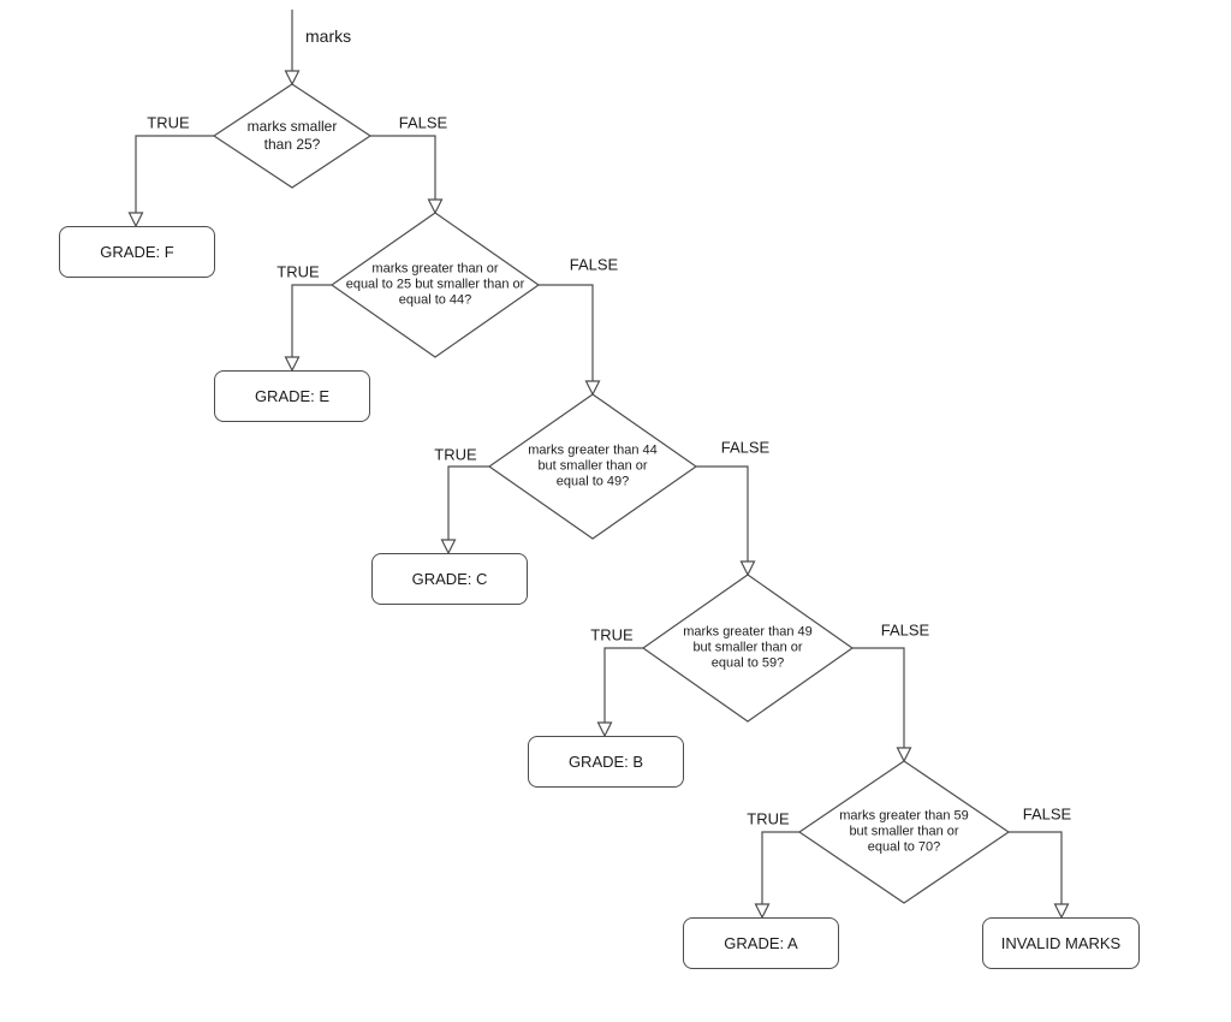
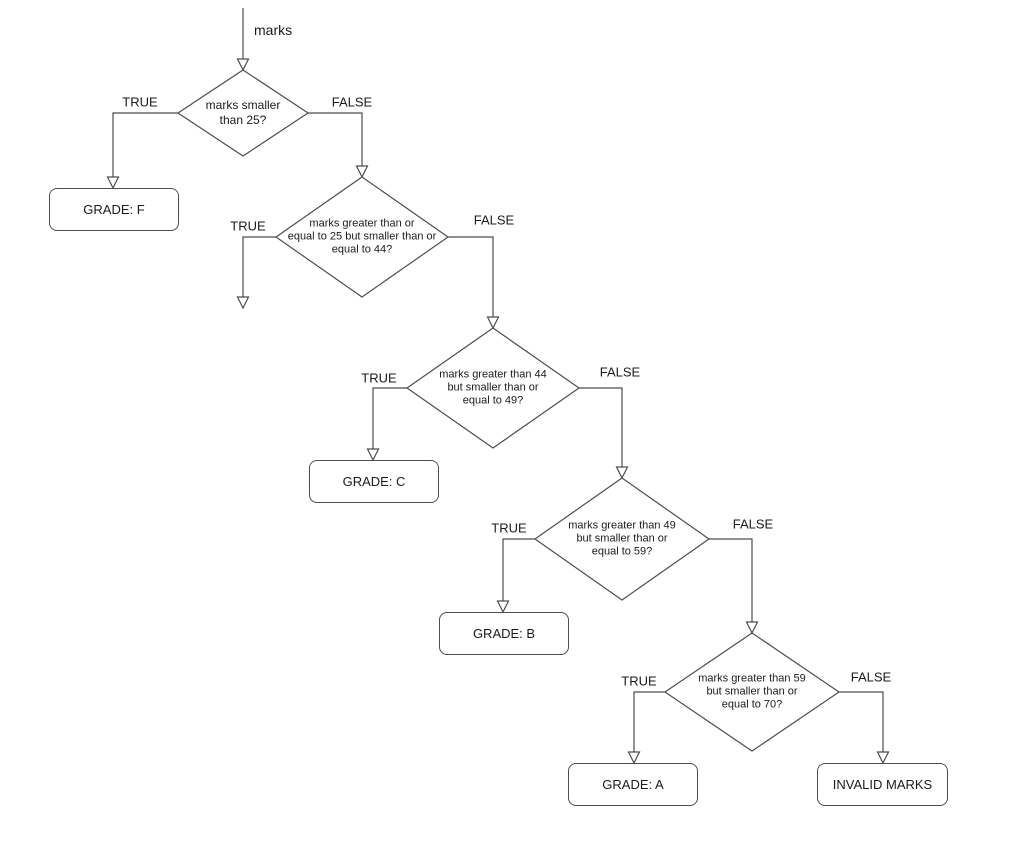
  marks
  marks smaller
  than 25?
  marks greater than or
  equal to 25 but smaller than or
  equal to 44?
  marks greater than 44
  but smaller than or
  equal to 49?
  marks greater than 49
  but smaller than or
  equal to 59?
  marks greater than 59
  but smaller than or
  equal to 70?
  TRUE
  FALSE
  TRUE
  FALSE
  TRUE
  FALSE
  TRUE
  FALSE
  TRUE
  FALSE
  GRADE: F
- GRADE: E
  GRADE: C
  GRADE: B
  GRADE: A
  INVALID MARKS
